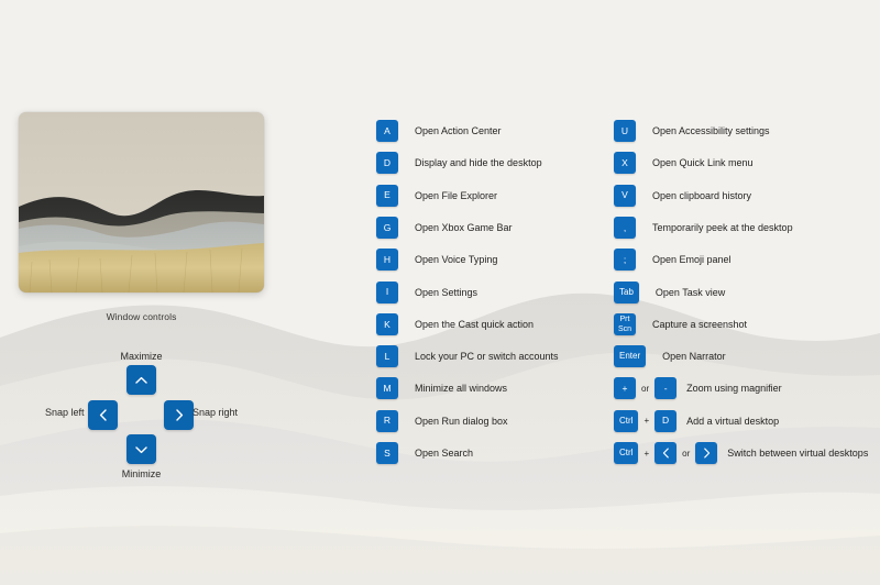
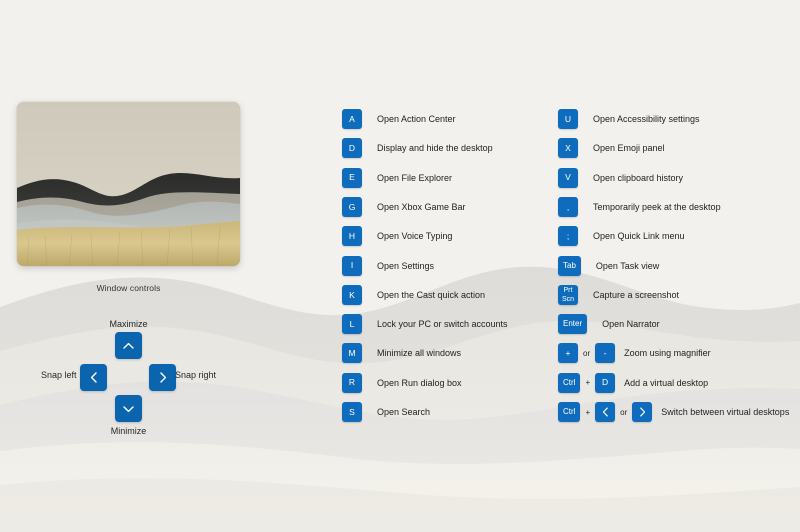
  Window controls
  Maximize
  Minimize
  Snap left
  Snap right
  A
  Open Action Center
  D
  Display and hide the desktop
  E
  Open File Explorer
  G
  Open Xbox Game Bar
  H
  Open Voice Typing
  I
  Open Settings
  K
  Open the Cast quick action
  L
  Lock your PC or switch accounts
  M
  Minimize all windows
  R
  Open Run dialog box
  S
  Open Search
  U
  Open Accessibility settings
  X
- Open Quick Link menu
+ Open Emoji panel
  V
  Open clipboard history
  ,
  Temporarily peek at the desktop
  ;
- Open Emoji panel
+ Open Quick Link menu
  Tab
  Open Task view
  Capture a screenshot
  Enter
  Open Narrator
  +
  or
  -
  Zoom using magnifier
  Ctrl
  +
  D
  Add a virtual desktop
  Ctrl
  +
  or
  Switch between virtual desktops
